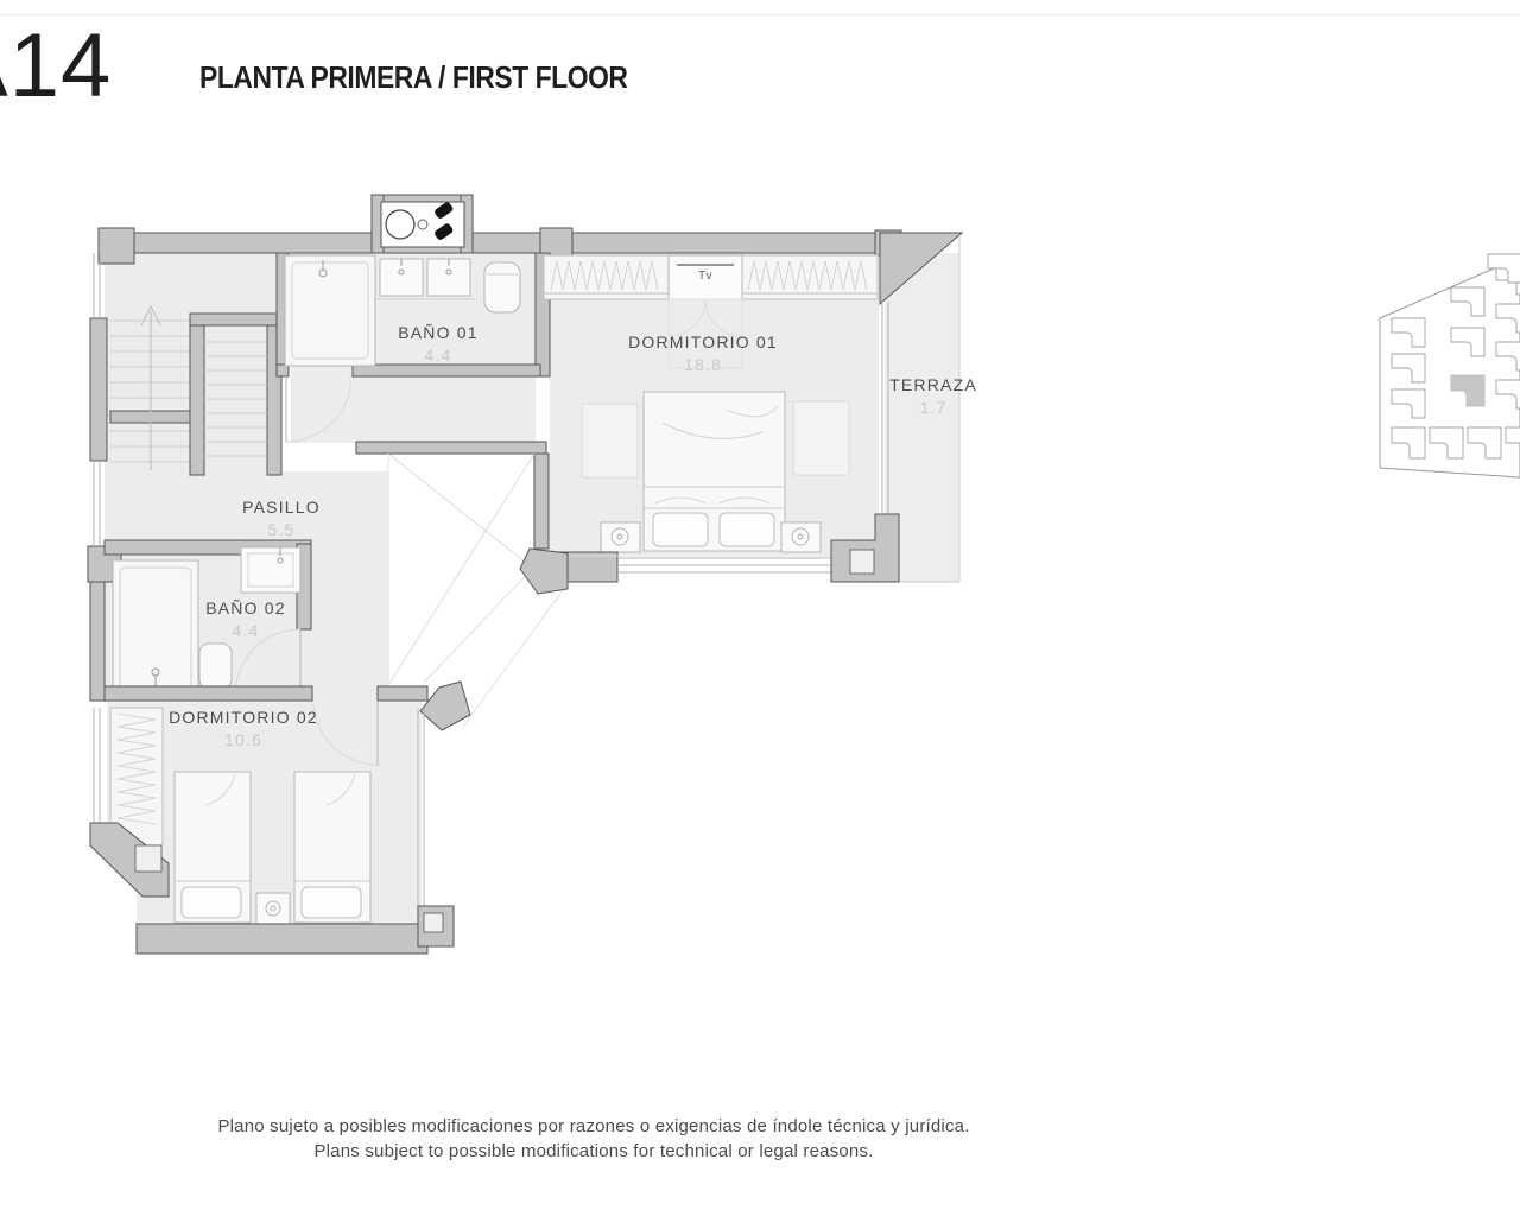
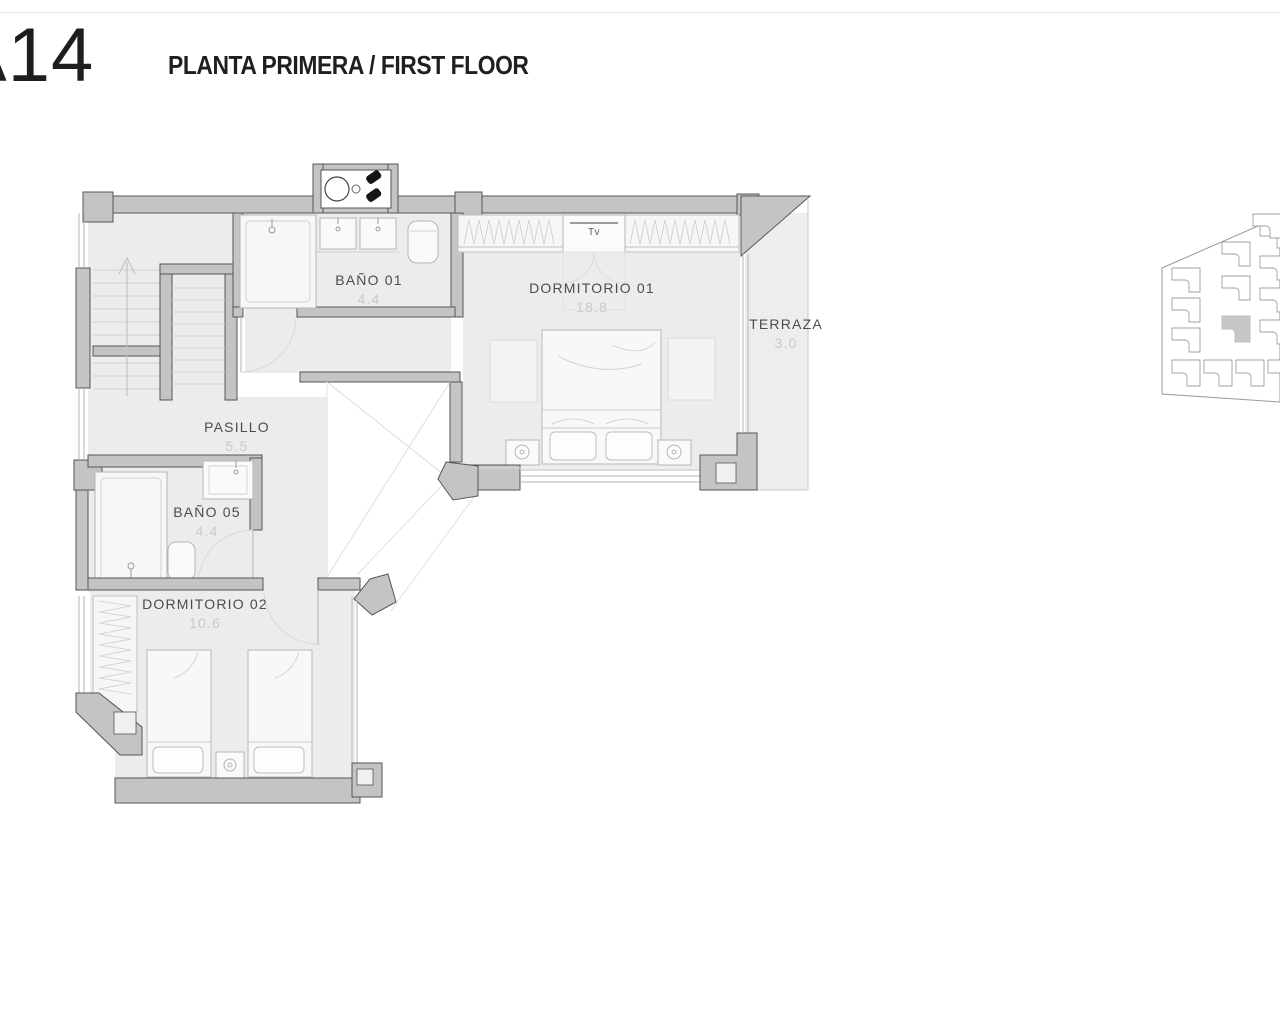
  PLANTA PRIMERA / FIRST FLOOR
  BAÑO 01
  4.4
  DORMITORIO 01
  18.8
  TERRAZA
- 1.7
+ 3.0
  PASILLO
  5.5
- BAÑO 02
+ BAÑO 05
  4.4
  DORMITORIO 02
  10.6
  Tv
- Plano sujeto a posibles modificaciones por razones o exigencias de índole técnica y jurídica.
- Plans subject to possible modifications for technical or legal reasons.
